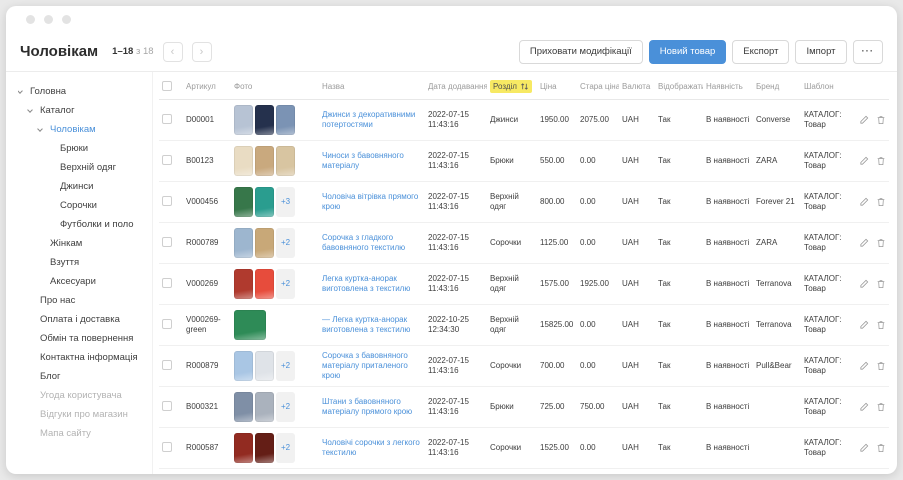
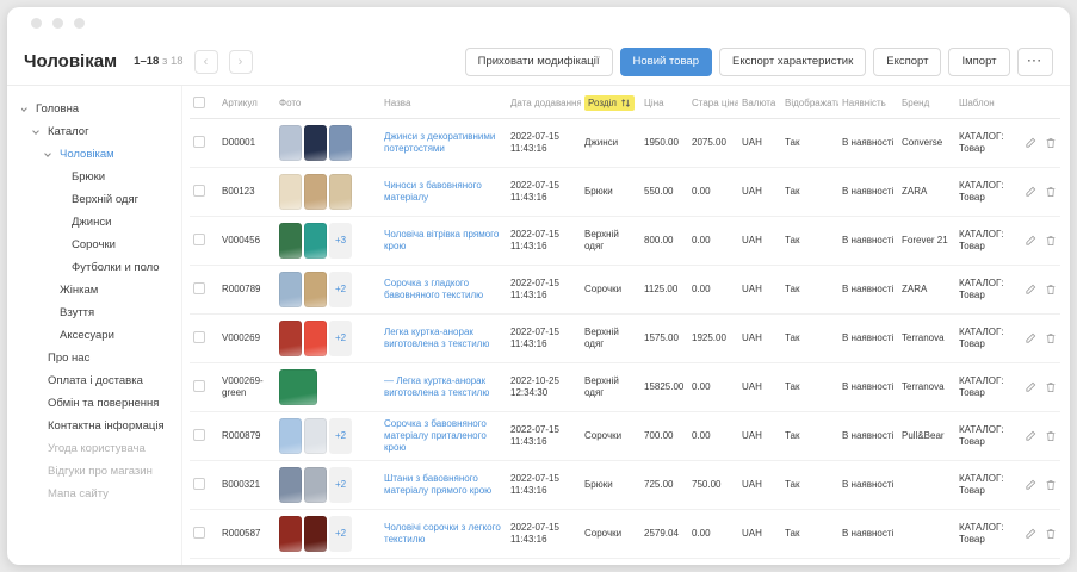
  Чоловікам
  1–18 з 18
  ‹
  ›
  Приховати модифікації
  Новий товар
+ Експорт характеристик
  Експорт
  Імпорт
  ···
  Головна
  Каталог
  Чоловікам
  Брюки
  Верхній одяг
  Джинси
  Сорочки
  Футболки и поло
  Жінкам
  Взуття
  Аксесуари
  Про нас
  Оплата і доставка
  Обмін та повернення
  Контактна інформація
- Блог
  Угода користувача
  Відгуки про магазин
  Мапа сайту
  	Артикул	Фото	Назва	Дата додавання	Розділ	Ціна	Стара ціна	Валюта	Відображат	Наявність	Бренд	Шаблон
  	D00001		Джинси з декоративними потертостями	2022-07-1511:43:16	Джинси	1950.00	2075.00	UAH	Так	В наявності	Converse	КАТАЛОГ:Товар
  	B00123		Чиноси з бавовняного матеріалу	2022-07-1511:43:16	Брюки	550.00	0.00	UAH	Так	В наявності	ZARA	КАТАЛОГ:Товар
  	V000456	+3	Чоловіча вітрівка прямого крою	2022-07-1511:43:16	Верхній одяг	800.00	0.00	UAH	Так	В наявності	Forever 21	КАТАЛОГ:Товар
  	R000789	+2	Сорочка з гладкого бавовняного текстилю	2022-07-1511:43:16	Сорочки	1125.00	0.00	UAH	Так	В наявності	ZARA	КАТАЛОГ:Товар
  	V000269	+2	Легка куртка-анорак виготовлена з текстилю	2022-07-1511:43:16	Верхній одяг	1575.00	1925.00	UAH	Так	В наявності	Terranova	КАТАЛОГ:Товар
  	V000269-green		— Легка куртка-анорак виготовлена з текстилю	2022-10-2512:34:30	Верхній одяг	15825.00	0.00	UAH	Так	В наявності	Terranova	КАТАЛОГ:Товар
  	R000879	+2	Сорочка з бавовняного матеріалу приталеного крою	2022-07-1511:43:16	Сорочки	700.00	0.00	UAH	Так	В наявності	Pull&Bear	КАТАЛОГ:Товар
  	B000321	+2	Штани з бавовняного матеріалу прямого крою	2022-07-1511:43:16	Брюки	725.00	750.00	UAH	Так	В наявності		КАТАЛОГ:Товар
- 	R000587	+2	Чоловічі сорочки з легкого текстилю	2022-07-1511:43:16	Сорочки	1525.00	0.00	UAH	Так	В наявності		КАТАЛОГ:Товар
+ 	R000587	+2	Чоловічі сорочки з легкого текстилю	2022-07-1511:43:16	Сорочки	2579.04	0.00	UAH	Так	В наявності		КАТАЛОГ:Товар
